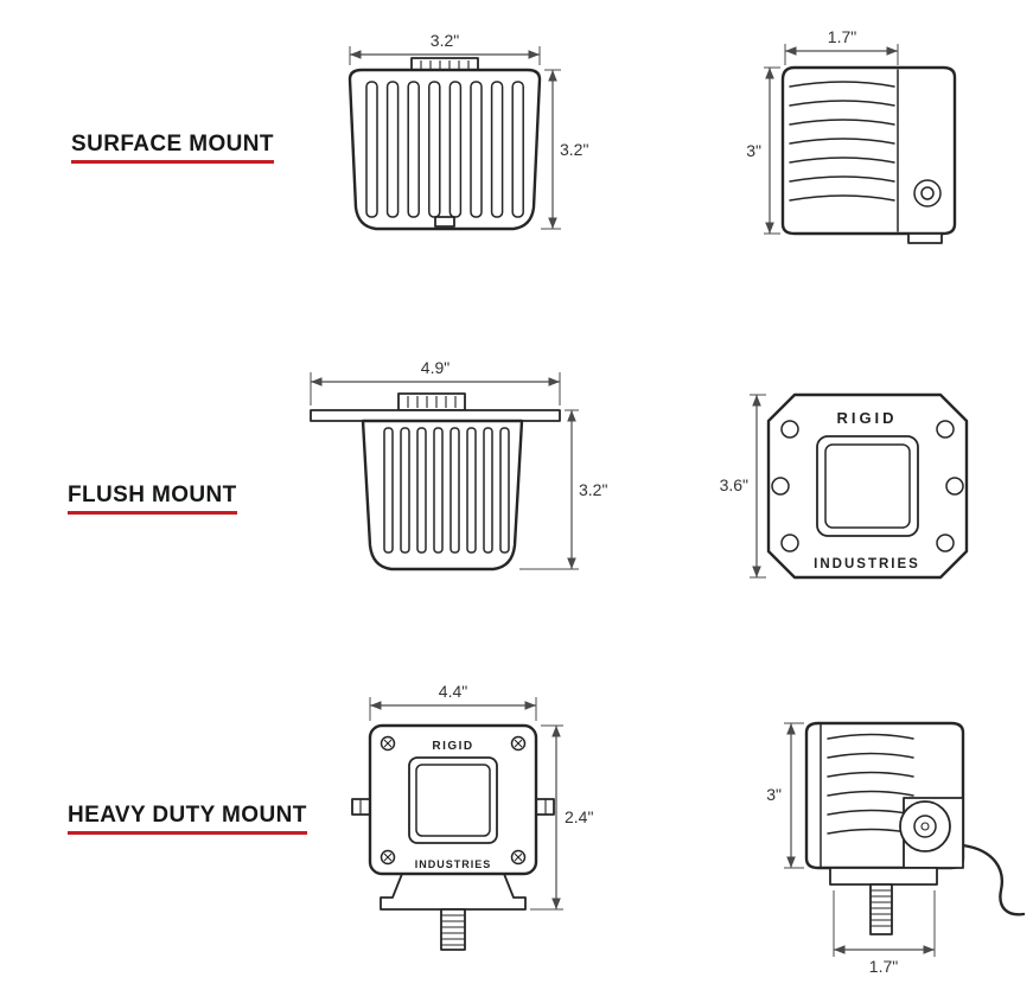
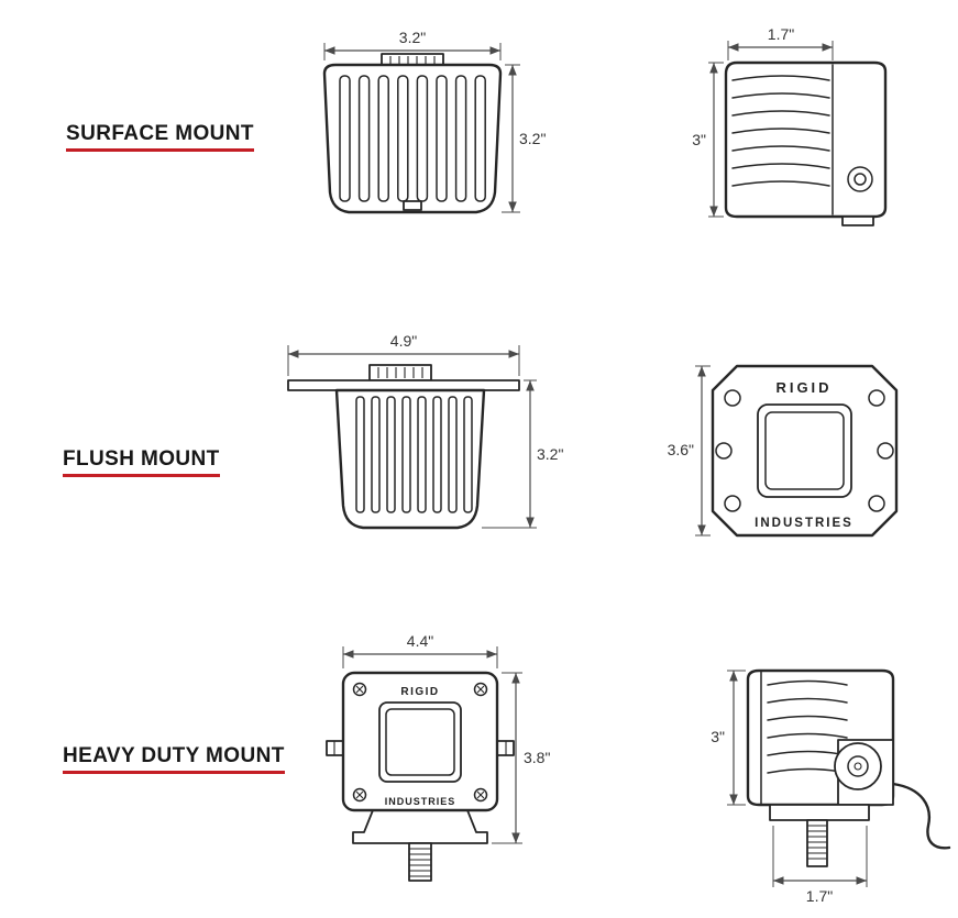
  SURFACE MOUNT
  3.2"
  3.2"
  1.7"
  3"
  FLUSH MOUNT
  4.9"
  3.2"
  RIGID
  INDUSTRIES
  3.6"
  HEAVY DUTY MOUNT
  4.4"
  RIGID
  INDUSTRIES
- 2.4"
+ 3.8"
  3"
  1.7"
